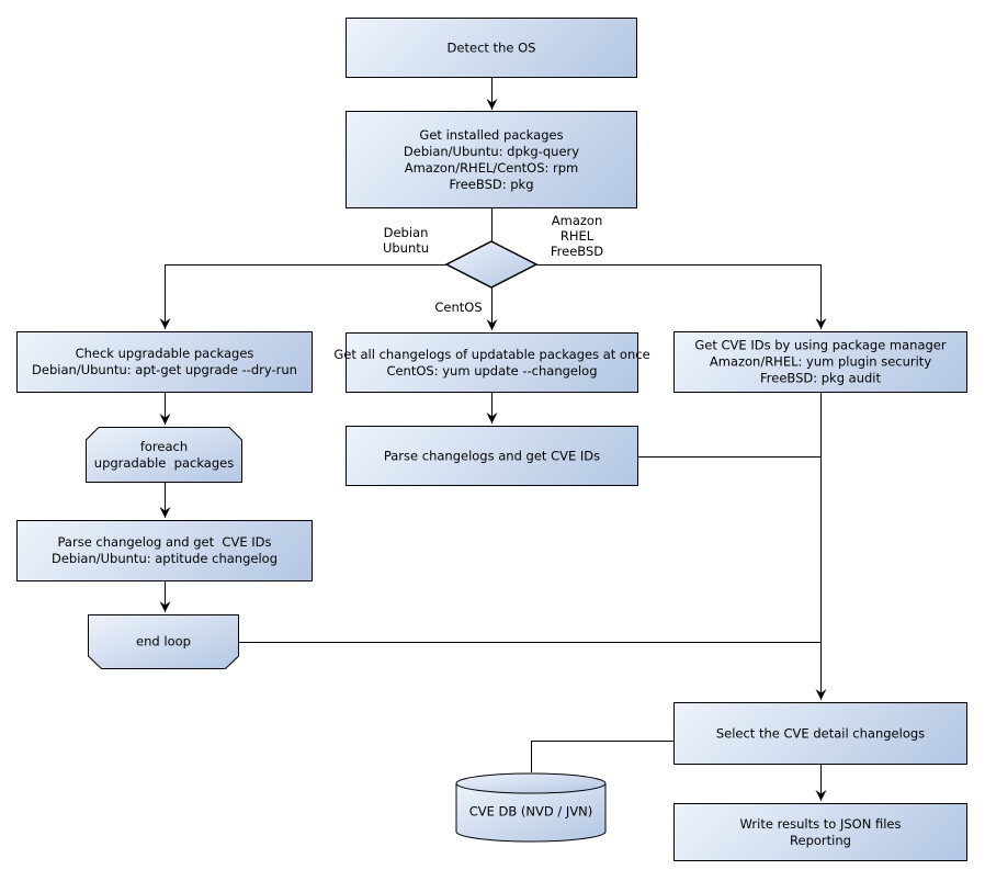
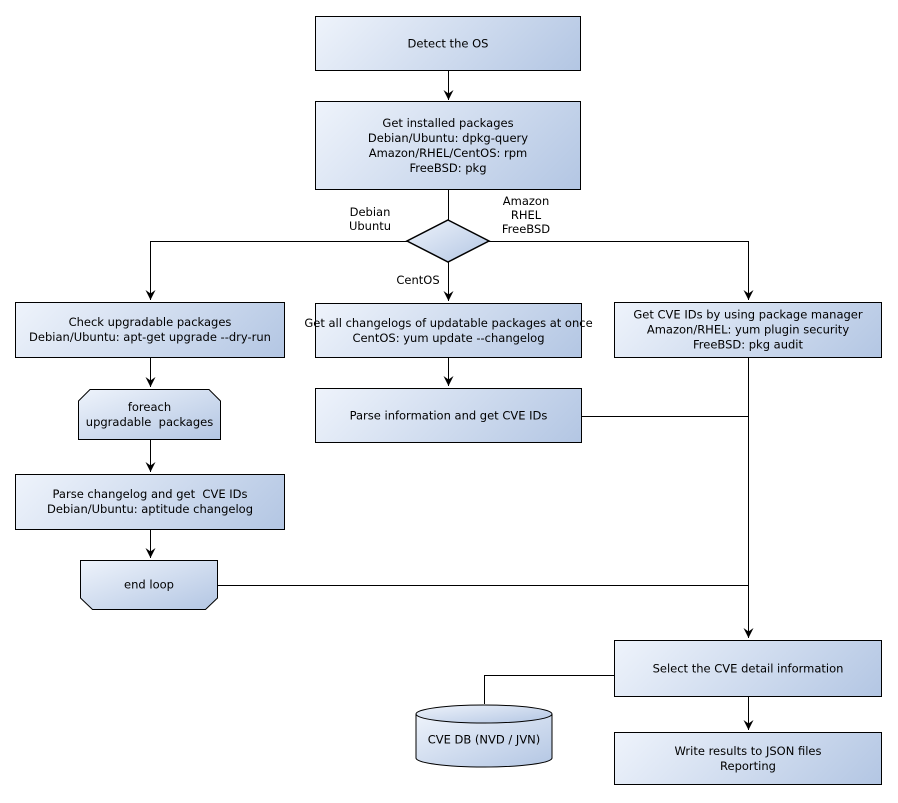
  Detect the OS
  Get installed packages
  Debian/Ubuntu: dpkg-query
  Amazon/RHEL/CentOS: rpm
  FreeBSD: pkg
  Check upgradable packages
  Debian/Ubuntu: apt-get upgrade --dry-run
  Parse changelog and get CVE IDs
  Debian/Ubuntu: aptitude changelog
  Get all changelogs of updatable packages at once
  CentOS: yum update --changelog
- Parse changelogs and get CVE IDs
+ Parse information and get CVE IDs
  Get CVE IDs by using package manager
  Amazon/RHEL: yum plugin security
  FreeBSD: pkg audit
- Select the CVE detail changelogs
+ Select the CVE detail information
  Write results to JSON files
  Reporting
  foreach
  upgradable packages
  end loop
  CVE DB (NVD / JVN)
  Debian
  Ubuntu
  Amazon
  RHEL
  FreeBSD
  CentOS
